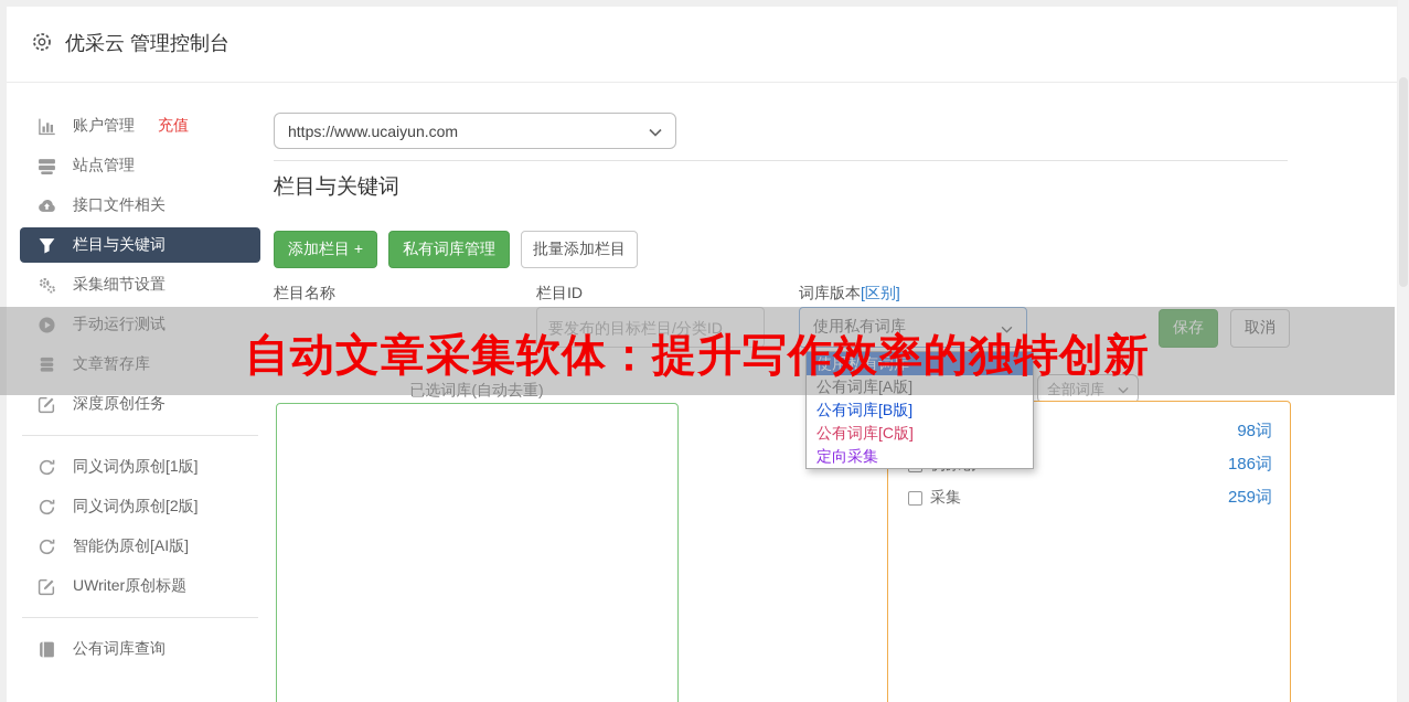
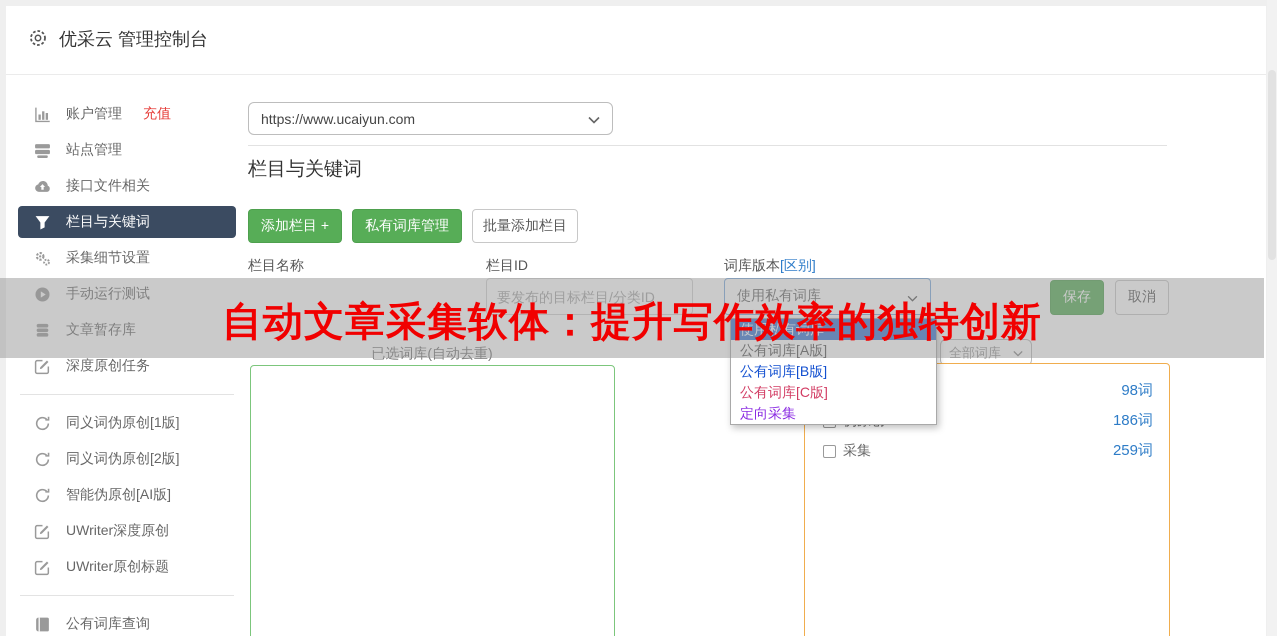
  优采云 管理控制台
  账户管理
  充值
  站点管理
  接口文件相关
  栏目与关键词
  采集细节设置
  手动运行测试
  文章暂存库
  深度原创任务
  同义词伪原创[1版]
  同义词伪原创[2版]
  智能伪原创[AI版]
+ UWriter深度原创
  UWriter原创标题
  公有词库查询
  https://www.ucaiyun.com
  栏目与关键词
  添加栏目 +
  私有词库管理
  批量添加栏目
  栏目名称
  栏目ID
  词库版本[区别]
  要发布的目标栏目/分类ID
  使用私有词库
  保存
  取消
  已选词库(自动去重)
  全部词库
  98词
  186词
  采集
  259词
  使用私有词库
  公有词库[A版]
  公有词库[B版]
  公有词库[C版]
  定向采集
  自动文章采集软体：提升写作效率的独特创新
